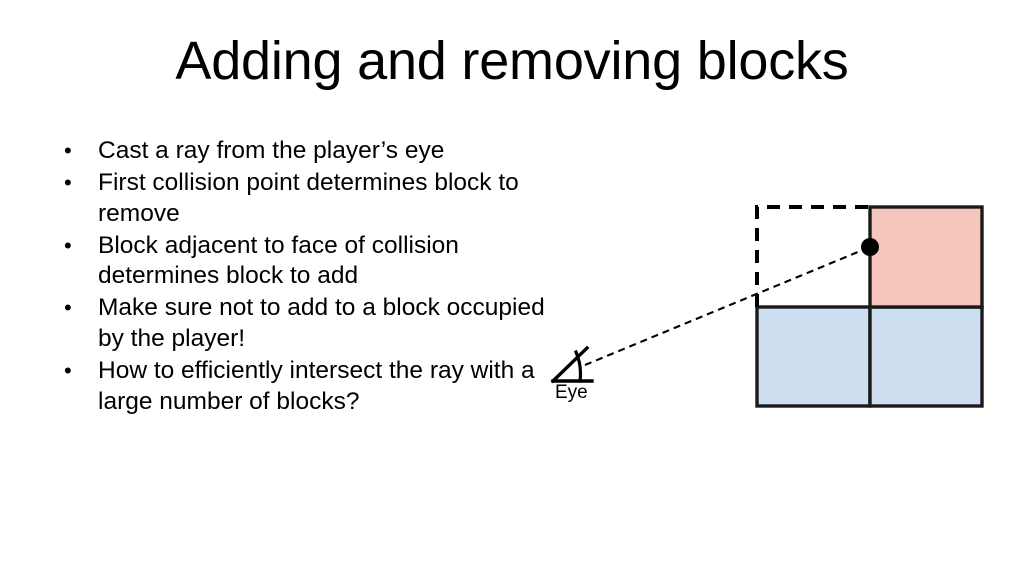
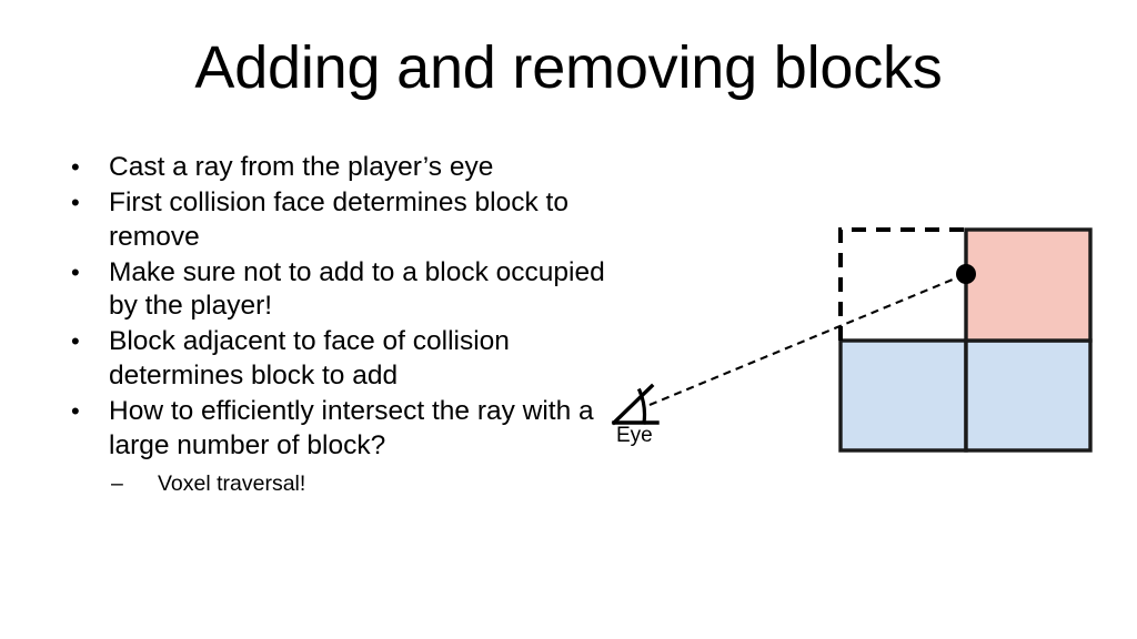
  Adding and removing blocks
  •
  Cast a ray from the player’s eye
  •
- First collision point determines block to remove
+ First collision face determines block to remove
  •
- Block adjacent to face of collision determines block to add
+ Make sure not to add to a block occupied by the player!
  •
- Make sure not to add to a block occupied by the player!
+ Block adjacent to face of collision determines block to add
  •
- How to efficiently intersect the ray with a large number of blocks?
+ How to efficiently intersect the ray with a large number of block?
+ –
+ Voxel traversal!
  Eye
